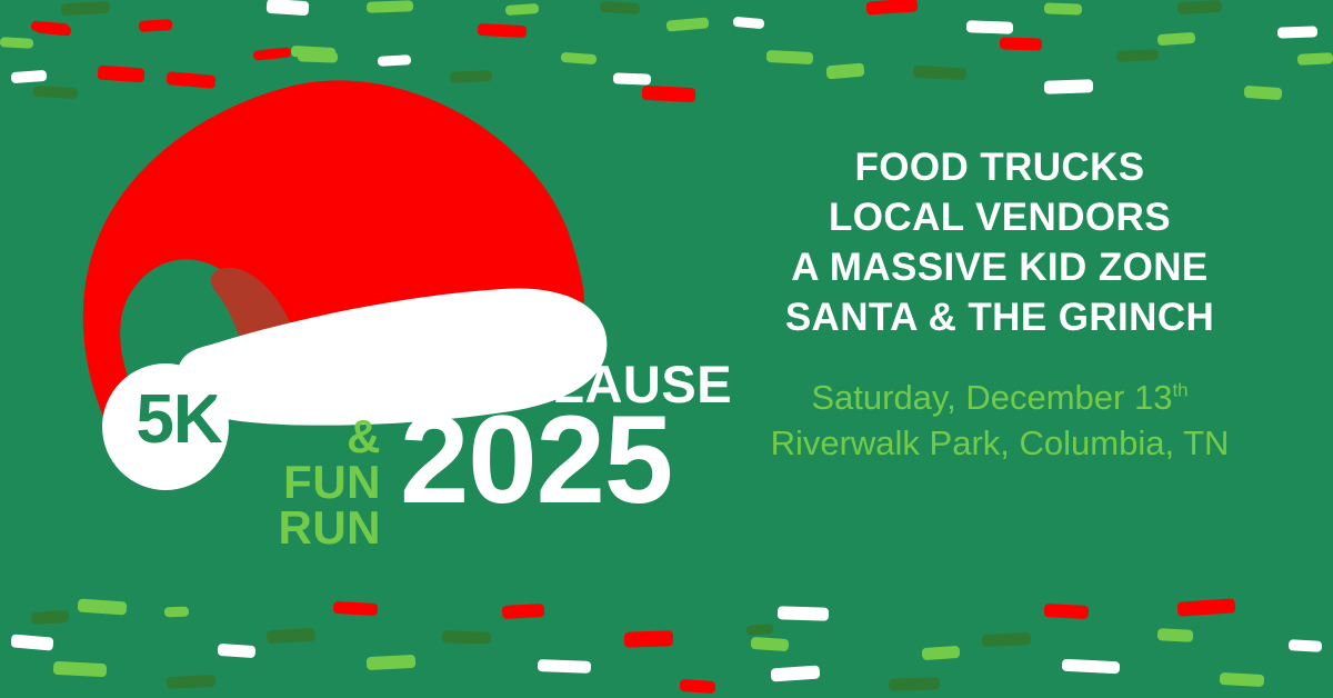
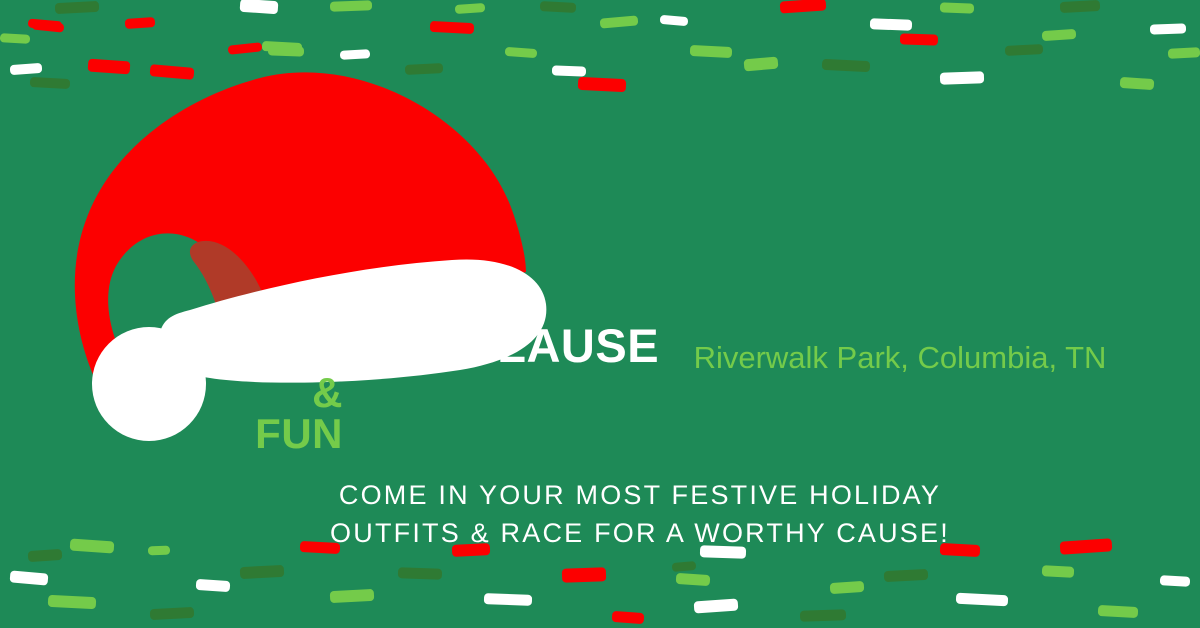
- 5K
  A WORTHY CLAUSE
  & FUN
- RUN
- 2025
- FOOD TRUCKS
- LOCAL VENDORS
- A MASSIVE KID ZONE
- SANTA & THE GRINCH
- Saturday, December 13th
  Riverwalk Park, Columbia, TN
+ COME IN YOUR MOST FESTIVE HOLIDAY
+ OUTFITS & RACE FOR A WORTHY CAUSE!
